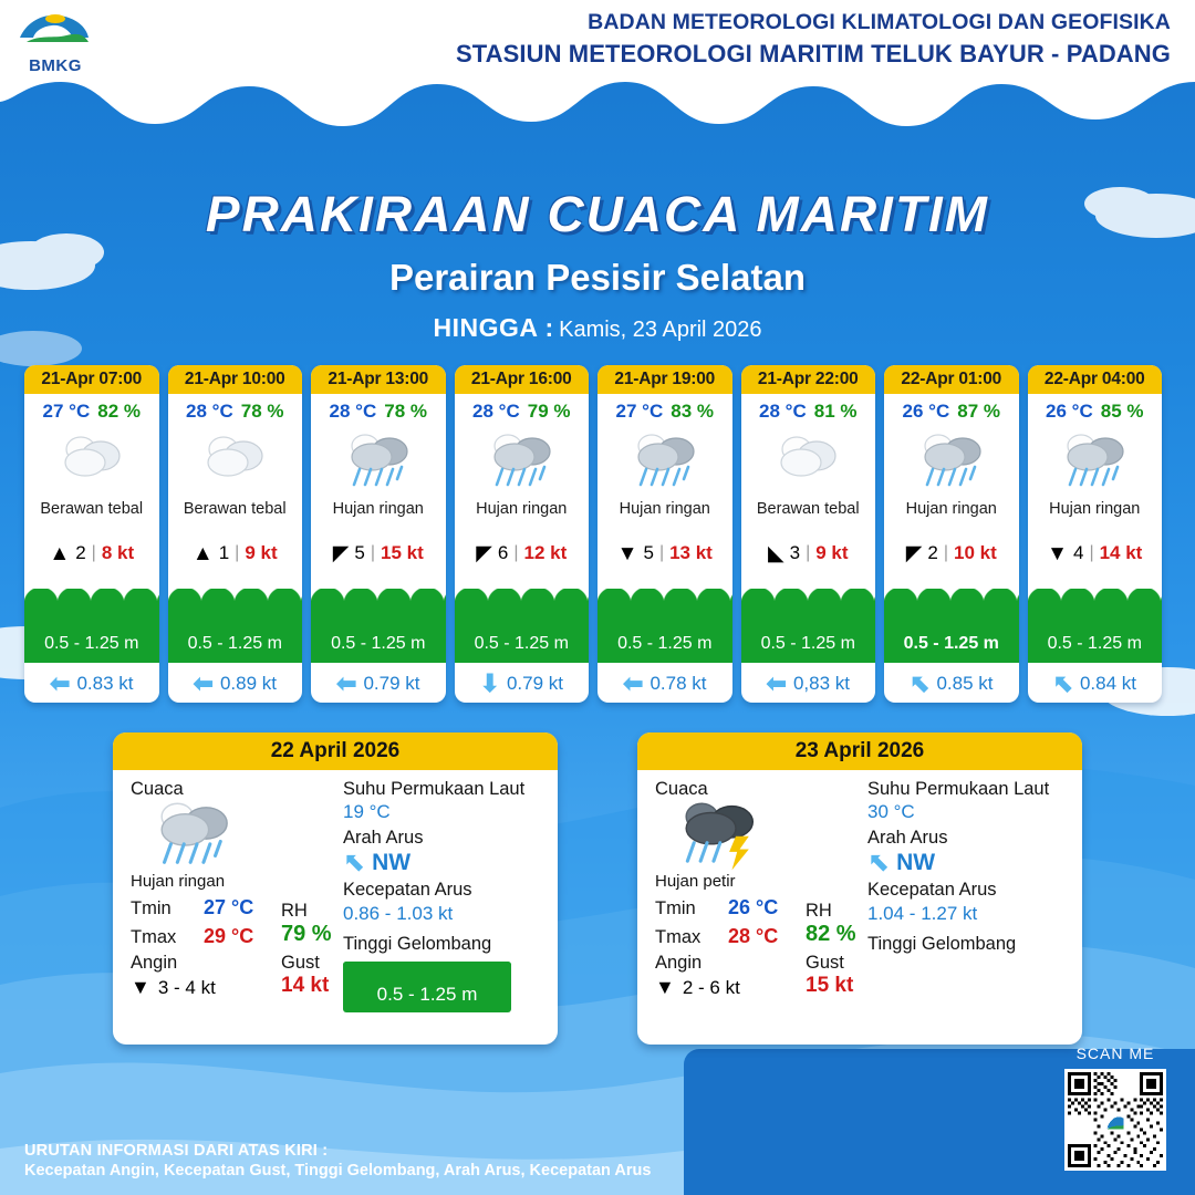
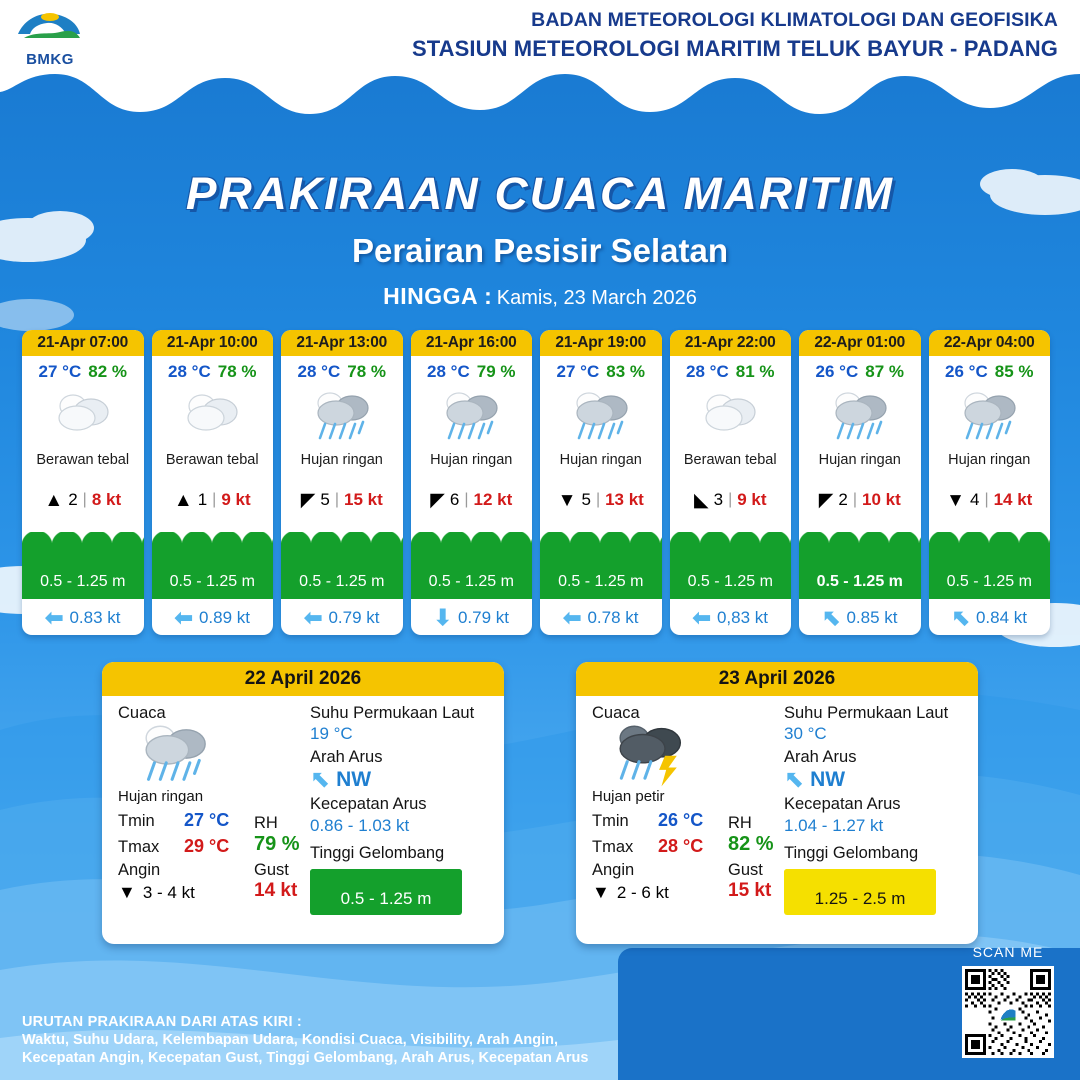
  BMKG
  BADAN METEOROLOGI KLIMATOLOGI DAN GEOFISIKA
  STASIUN METEOROLOGI MARITIM TELUK BAYUR - PADANG
  PRAKIRAAN CUACA MARITIM
  Perairan Pesisir Selatan
- HINGGA : Kamis, 23 April 2026
+ HINGGA : Kamis, 23 March 2026
  21-Apr 07:00
  27 °C
  82 %
  Berawan tebal
  ▲
  2
  |
  8 kt
  0.5 - 1.25 m
  ⬅
  0.83 kt
  21-Apr 10:00
  28 °C
  78 %
  Berawan tebal
  ▲
  1
  |
  9 kt
  0.5 - 1.25 m
  ⬅
  0.89 kt
  21-Apr 13:00
  28 °C
  78 %
  Hujan ringan
  ◤
  5
  |
  15 kt
  0.5 - 1.25 m
  ⬅
  0.79 kt
  21-Apr 16:00
  28 °C
  79 %
  Hujan ringan
  ◤
  6
  |
  12 kt
  0.5 - 1.25 m
  ⬇
  0.79 kt
  21-Apr 19:00
  27 °C
  83 %
  Hujan ringan
  ▼
  5
  |
  13 kt
  0.5 - 1.25 m
  ⬅
  0.78 kt
  21-Apr 22:00
  28 °C
  81 %
  Berawan tebal
  ◣
  3
  |
  9 kt
  0.5 - 1.25 m
  ⬅
  0,83 kt
  22-Apr 01:00
  26 °C
  87 %
  Hujan ringan
  ◤
  2
  |
  10 kt
  0.5 - 1.25 m
  ⬉
  0.85 kt
  22-Apr 04:00
  26 °C
  85 %
  Hujan ringan
  ▼
  4
  |
  14 kt
  0.5 - 1.25 m
  ⬉
  0.84 kt
  22 April 2026
  Cuaca
  Hujan ringan
  Tmin
  27 °C
  Tmax
  29 °C
  Angin
  ▼
  3 - 4 kt
  RH
  79 %
  Gust
  14 kt
  Suhu Permukaan Laut
  19 °C
  Arah Arus
  ⬉
  NW
  Kecepatan Arus
  0.86 - 1.03 kt
  Tinggi Gelombang
  0.5 - 1.25 m
  23 April 2026
  Cuaca
  Hujan petir
  Tmin
  26 °C
  Tmax
  28 °C
  Angin
  ▼
  2 - 6 kt
  RH
  82 %
  Gust
  15 kt
  Suhu Permukaan Laut
  30 °C
  Arah Arus
  ⬉
  NW
  Kecepatan Arus
  1.04 - 1.27 kt
  Tinggi Gelombang
+ 1.25 - 2.5 m
- URUTAN INFORMASI DARI ATAS KIRI :
+ URUTAN PRAKIRAAN DARI ATAS KIRI :
+ Waktu, Suhu Udara, Kelembapan Udara, Kondisi Cuaca, Visibility, Arah Angin,
  Kecepatan Angin, Kecepatan Gust, Tinggi Gelombang, Arah Arus, Kecepatan Arus
  SCAN ME
